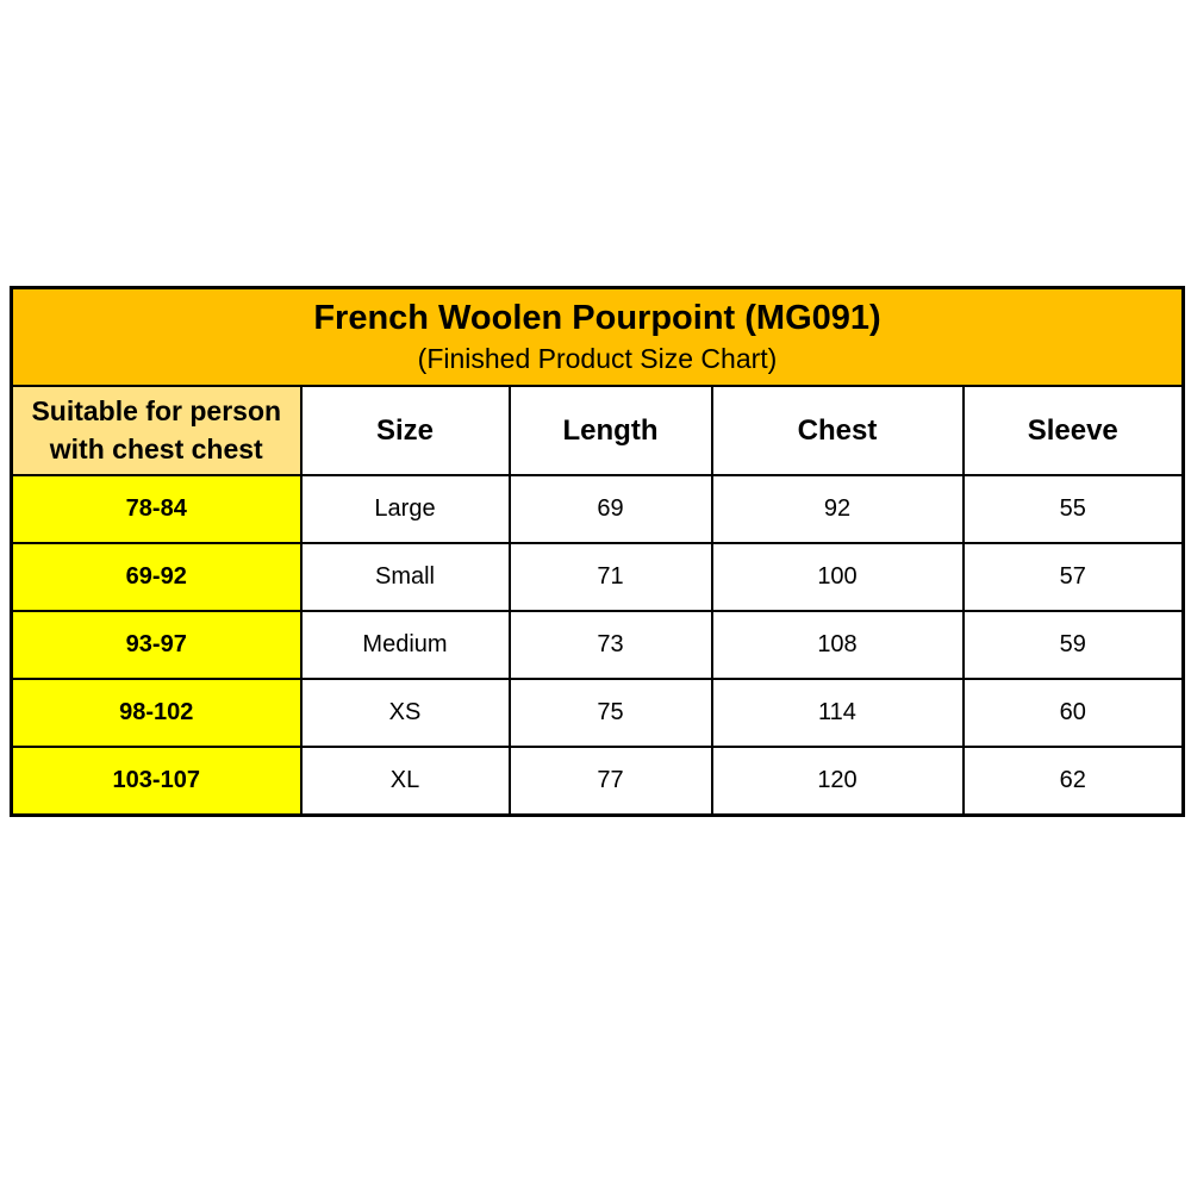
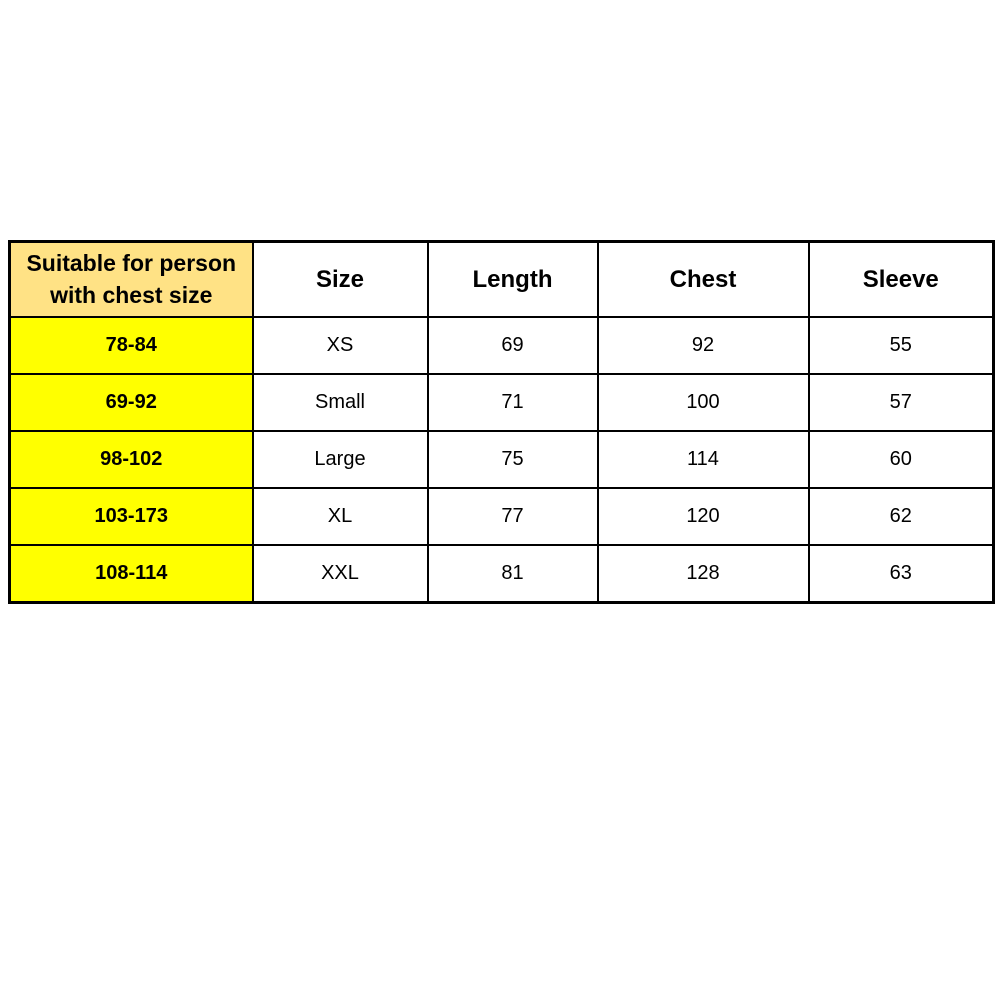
- French Woolen Pourpoint (MG091) (Finished Product Size Chart)
- Suitable for person with chest chest	Size	Length	Chest	Sleeve
+ Suitable for person with chest size	Size	Length	Chest	Sleeve
- 78-84	Large	69	92	55
+ 78-84	XS	69	92	55
  69-92	Small	71	100	57
- 93-97	Medium	73	108	59
- 98-102	XS	75	114	60
+ 98-102	Large	75	114	60
- 103-107	XL	77	120	62
+ 103-173	XL	77	120	62
+ 108-114	XXL	81	128	63
